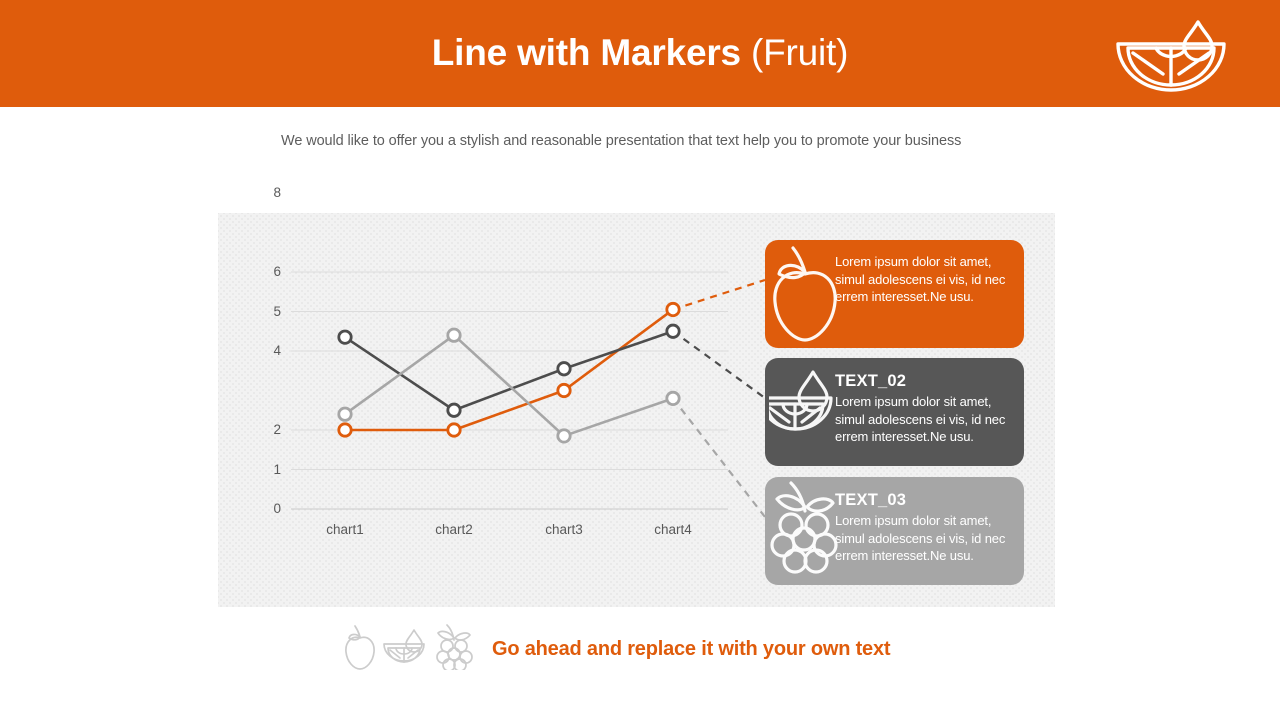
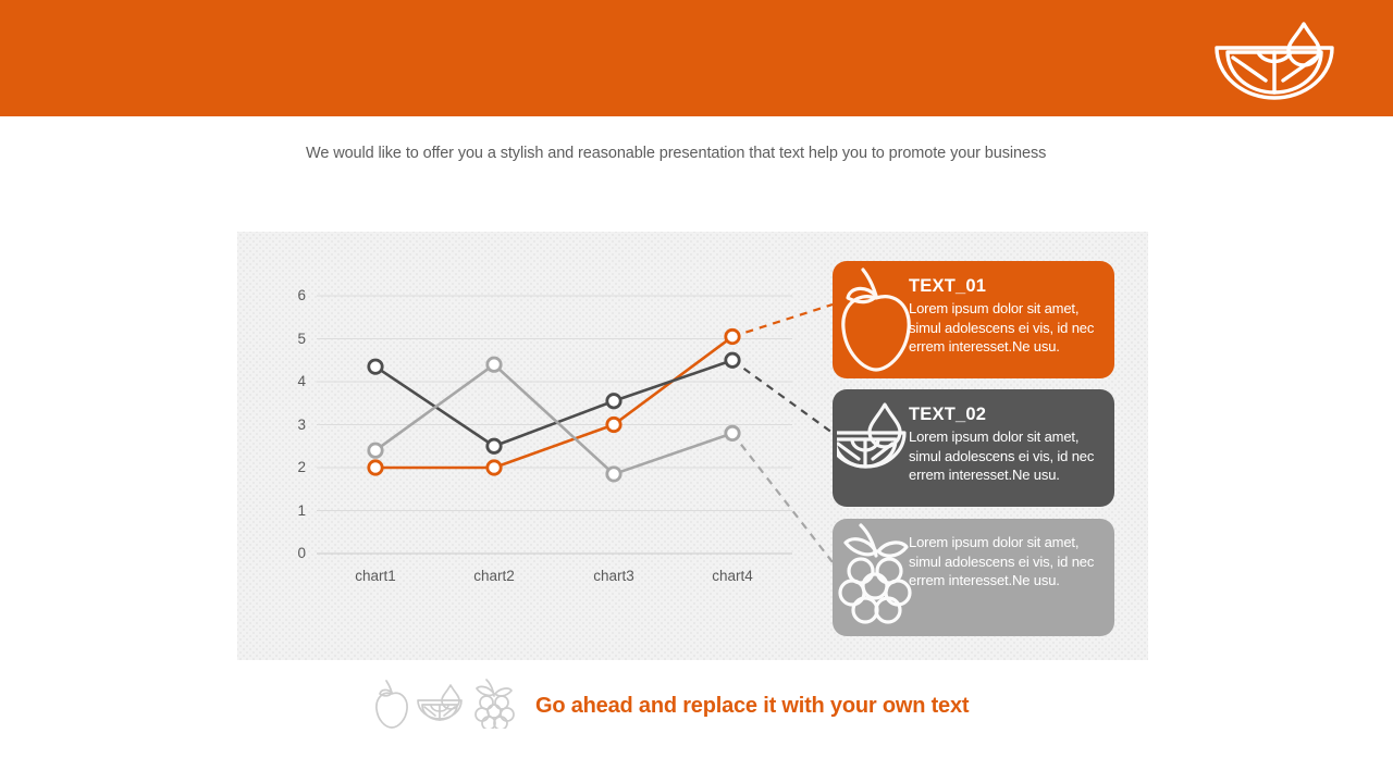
- Line with Markers (Fruit)
  We would like to offer you a stylish and reasonable presentation that text help you to promote your business
  0
  1
  2
- 8
+ 3
  4
  5
  6
  chart1
  chart2
  chart3
  chart4
+ TEXT_01
  Lorem ipsum dolor sit amet, simul adolescens ei vis, id nec errem interesset.Ne usu.
  TEXT_02
  Lorem ipsum dolor sit amet, simul adolescens ei vis, id nec errem interesset.Ne usu.
- TEXT_03
  Lorem ipsum dolor sit amet, simul adolescens ei vis, id nec errem interesset.Ne usu.
  Go ahead and replace it with your own text
